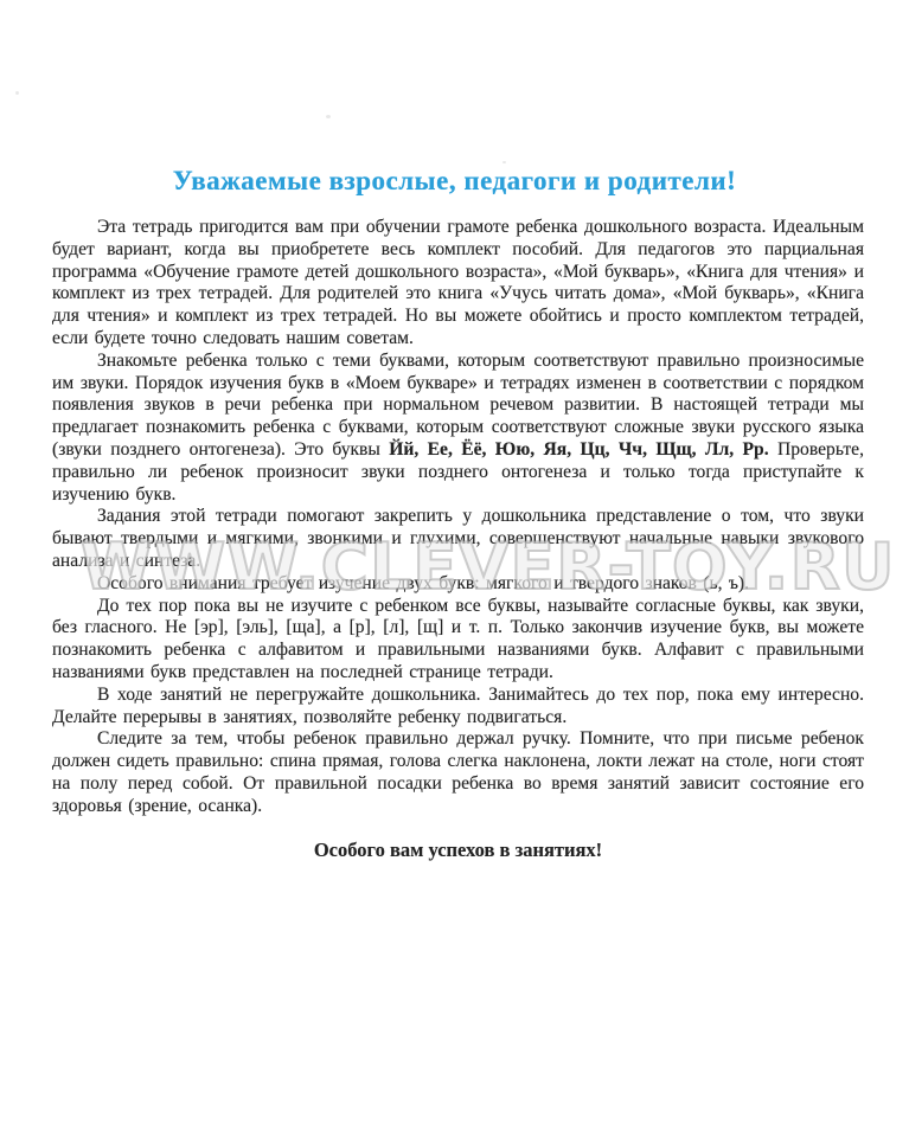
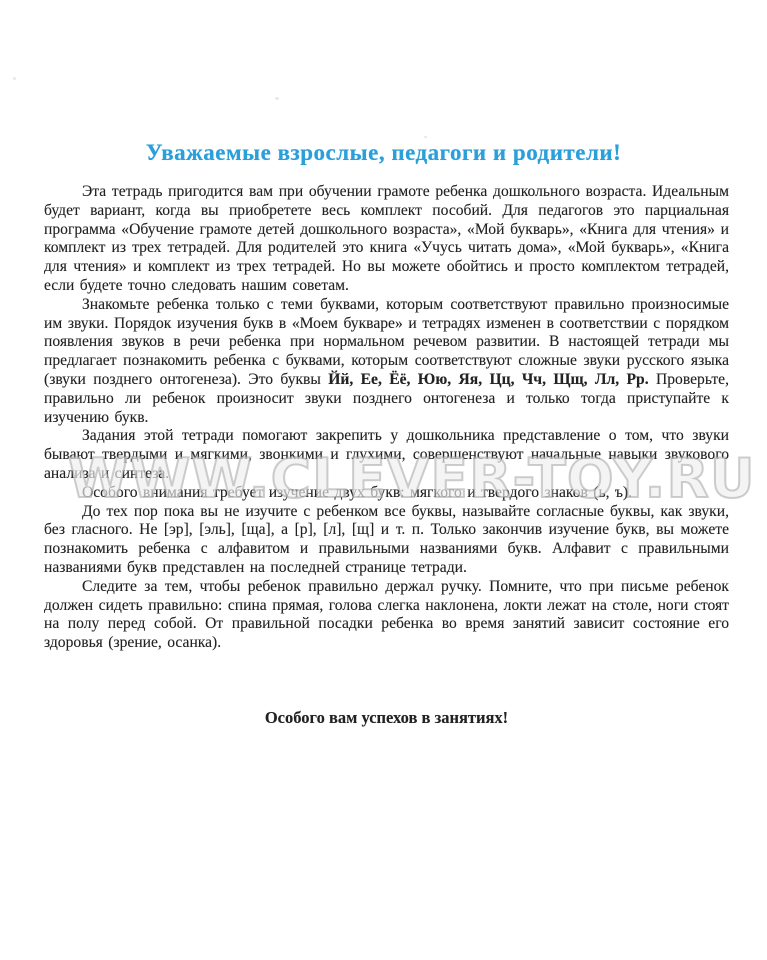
  Уважаемые взрослые, педагоги и родители!
  Эта тетрадь пригодится вам при обучении грамоте ребенка дошкольного возраста. Идеальным будет вариант, когда вы приобретете весь комплект пособий. Для педагогов это парциальная программа «Обучение грамоте детей дошкольного возраста», «Мой букварь», «Книга для чтения» и комплект из трех тетрадей. Для родителей это книга «Учусь читать дома», «Мой букварь», «Книга для чтения» и комплект из трех тетрадей. Но вы можете обойтись и просто комплектом тетрадей, если будете точно следовать нашим советам.
  Знакомьте ребенка только с теми буквами, которым соответствуют правильно произносимые им звуки. Порядок изучения букв в «Моем букваре» и тетрадях изменен в соответствии с порядком появления звуков в речи ребенка при нормальном речевом развитии. В настоящей тетради мы предлагает познакомить ребенка с буквами, которым соответствуют сложные звуки русского языка (звуки позднего онтогенеза). Это буквы Йй, Ее, Ёё, Юю, Яя, Цц, Чч, Щщ, Лл, Рр. Проверьте, правильно ли ребенок произносит звуки позднего онтогенеза и только тогда приступайте к изучению букв.
  Задания этой тетради помогают закрепить у дошкольника представление о том, что звуки бывают твердыми и мягкими, звонкими и глухими, совершенствуют начальные навыки звукового анализа и синтеза.
  Особого внимания требует изучение двух букв: мягкого и твердого знаков (ь, ъ).
  До тех пор пока вы не изучите с ребенком все буквы, называйте согласные буквы, как звуки, без гласного. Не [эр], [эль], [ща], а [р], [л], [щ] и т. п. Только закончив изучение букв, вы можете познакомить ребенка с алфавитом и правильными названиями букв. Алфавит с правильными названиями букв представлен на последней странице тетради.
- В ходе занятий не перегружайте дошкольника. Занимайтесь до тех пор, пока ему интересно. Делайте перерывы в занятиях, позволяйте ребенку подвигаться.
  Следите за тем, чтобы ребенок правильно держал ручку. Помните, что при письме ребенок должен сидеть правильно: спина прямая, голова слегка наклонена, локти лежат на столе, ноги стоят на полу перед собой. От правильной посадки ребенка во время занятий зависит состояние его здоровья (зрение, осанка).
  Особого вам успехов в занятиях!
  WWW.CLEVER-TOY.RU
